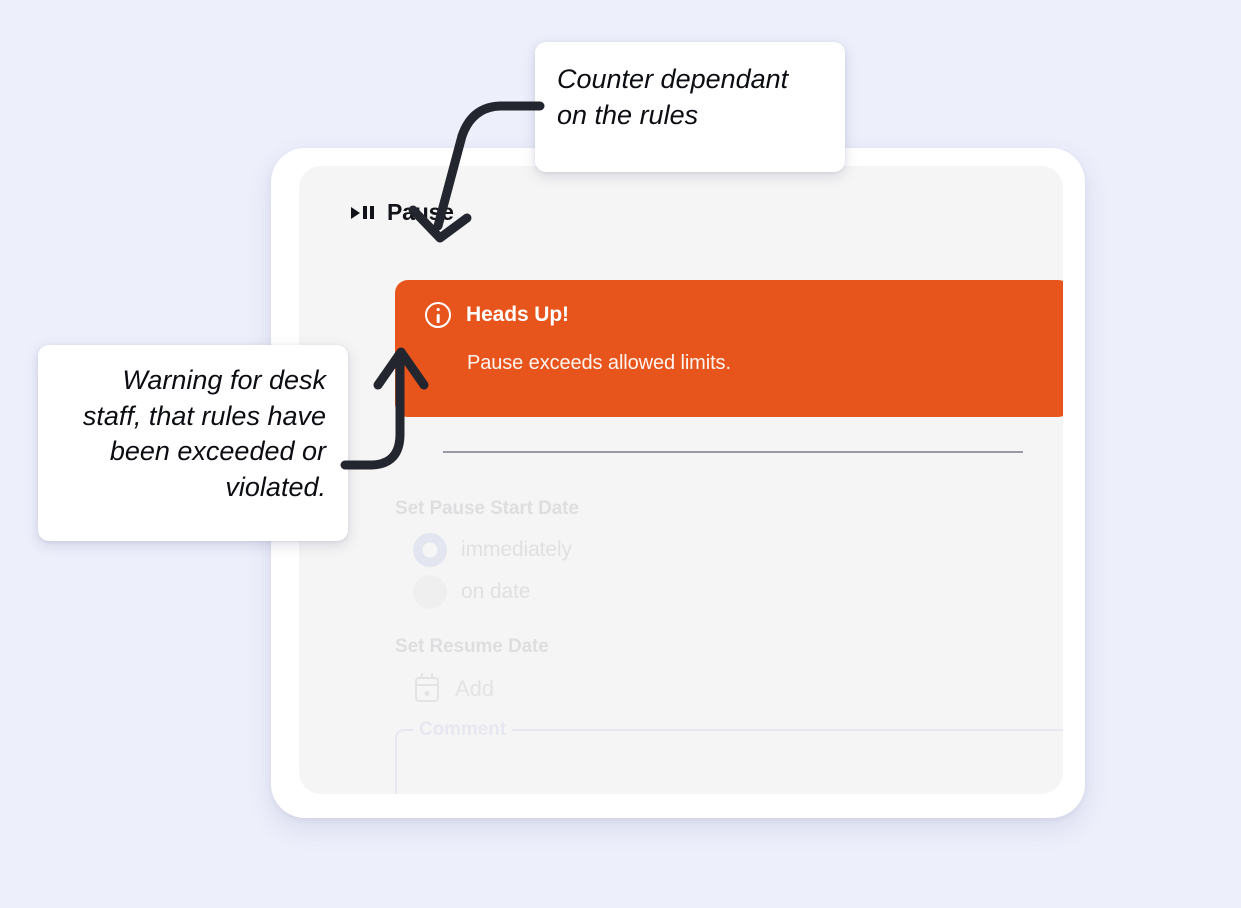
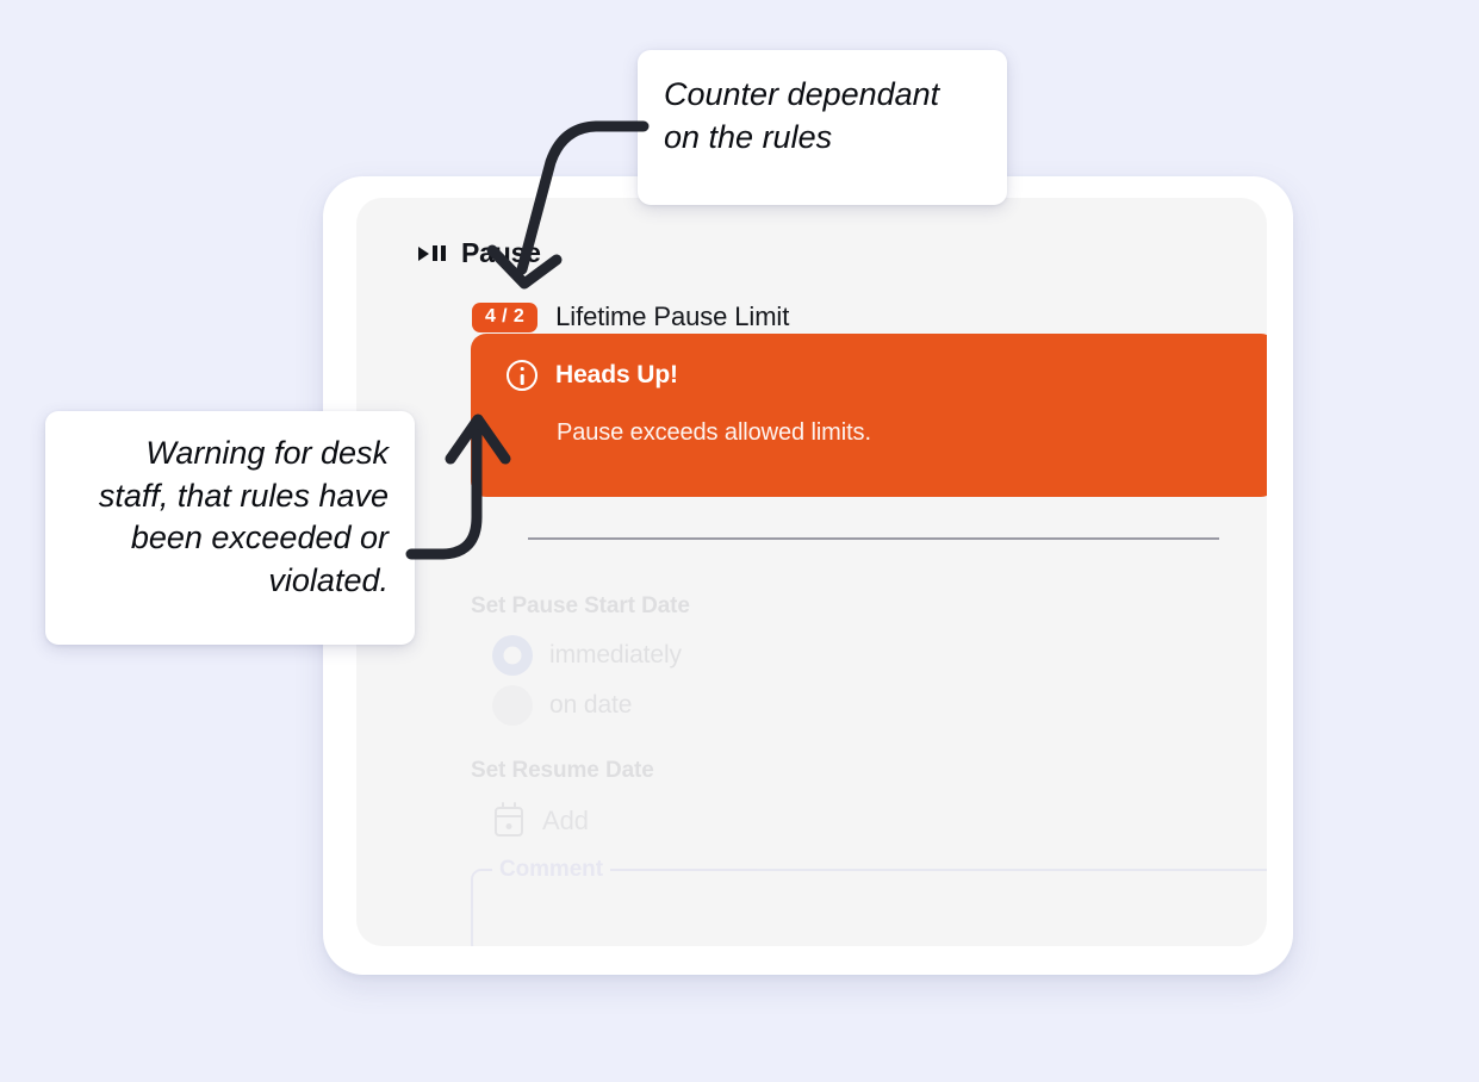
  Pause
+ 4 / 2
+ Lifetime Pause Limit
  Heads Up!
  Pause exceeds allowed limits.
  Counter dependant on the rules
  Warning for desk staff, that rules have been exceeded or violated.
